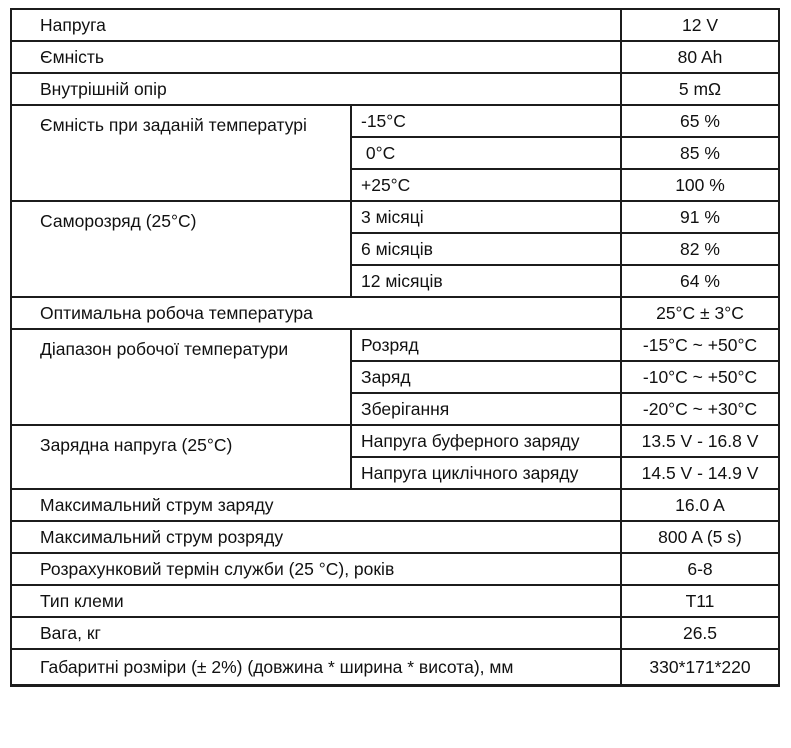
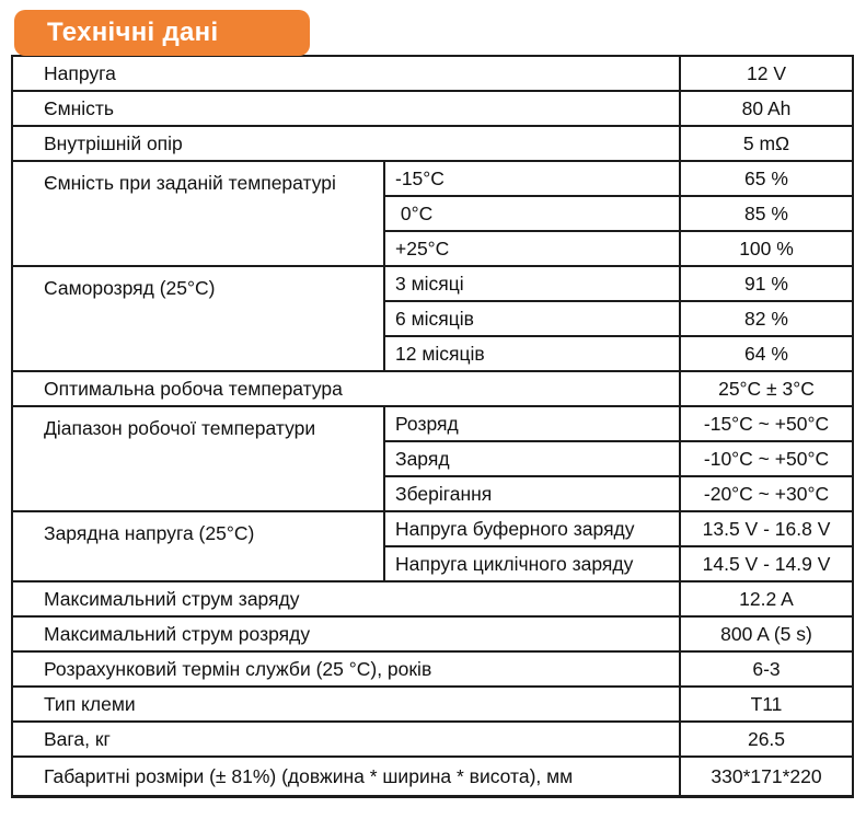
+ Технічні дані
  Напруга	12 V
  Ємність	80 Ah
  Внутрішній опір	5 mΩ
  Ємність при заданій температурі	-15°C	65 %
  0°C	85 %
  +25°C	100 %
  Саморозряд (25°C)	3 місяці	91 %
  6 місяців	82 %
  12 місяців	64 %
  Оптимальна робоча температура	25°C ± 3°C
  Діапазон робочої температури	Розряд	-15°C ~ +50°C
  Заряд	-10°C ~ +50°C
  Зберігання	-20°C ~ +30°C
  Зарядна напруга (25°C)	Напруга буферного заряду	13.5 V - 16.8 V
  Напруга циклічного заряду	14.5 V - 14.9 V
- Максимальний струм заряду	16.0 A
+ Максимальний струм заряду	12.2 A
  Максимальний струм розряду	800 A (5 s)
- Розрахунковий термін служби (25 °C), років	6-8
+ Розрахунковий термін служби (25 °C), років	6-3
  Тип клеми	T11
  Вага, кг	26.5
- Габаритні розміри (± 2%) (довжина * ширина * висота), мм	330*171*220
+ Габаритні розміри (± 81%) (довжина * ширина * висота), мм	330*171*220
